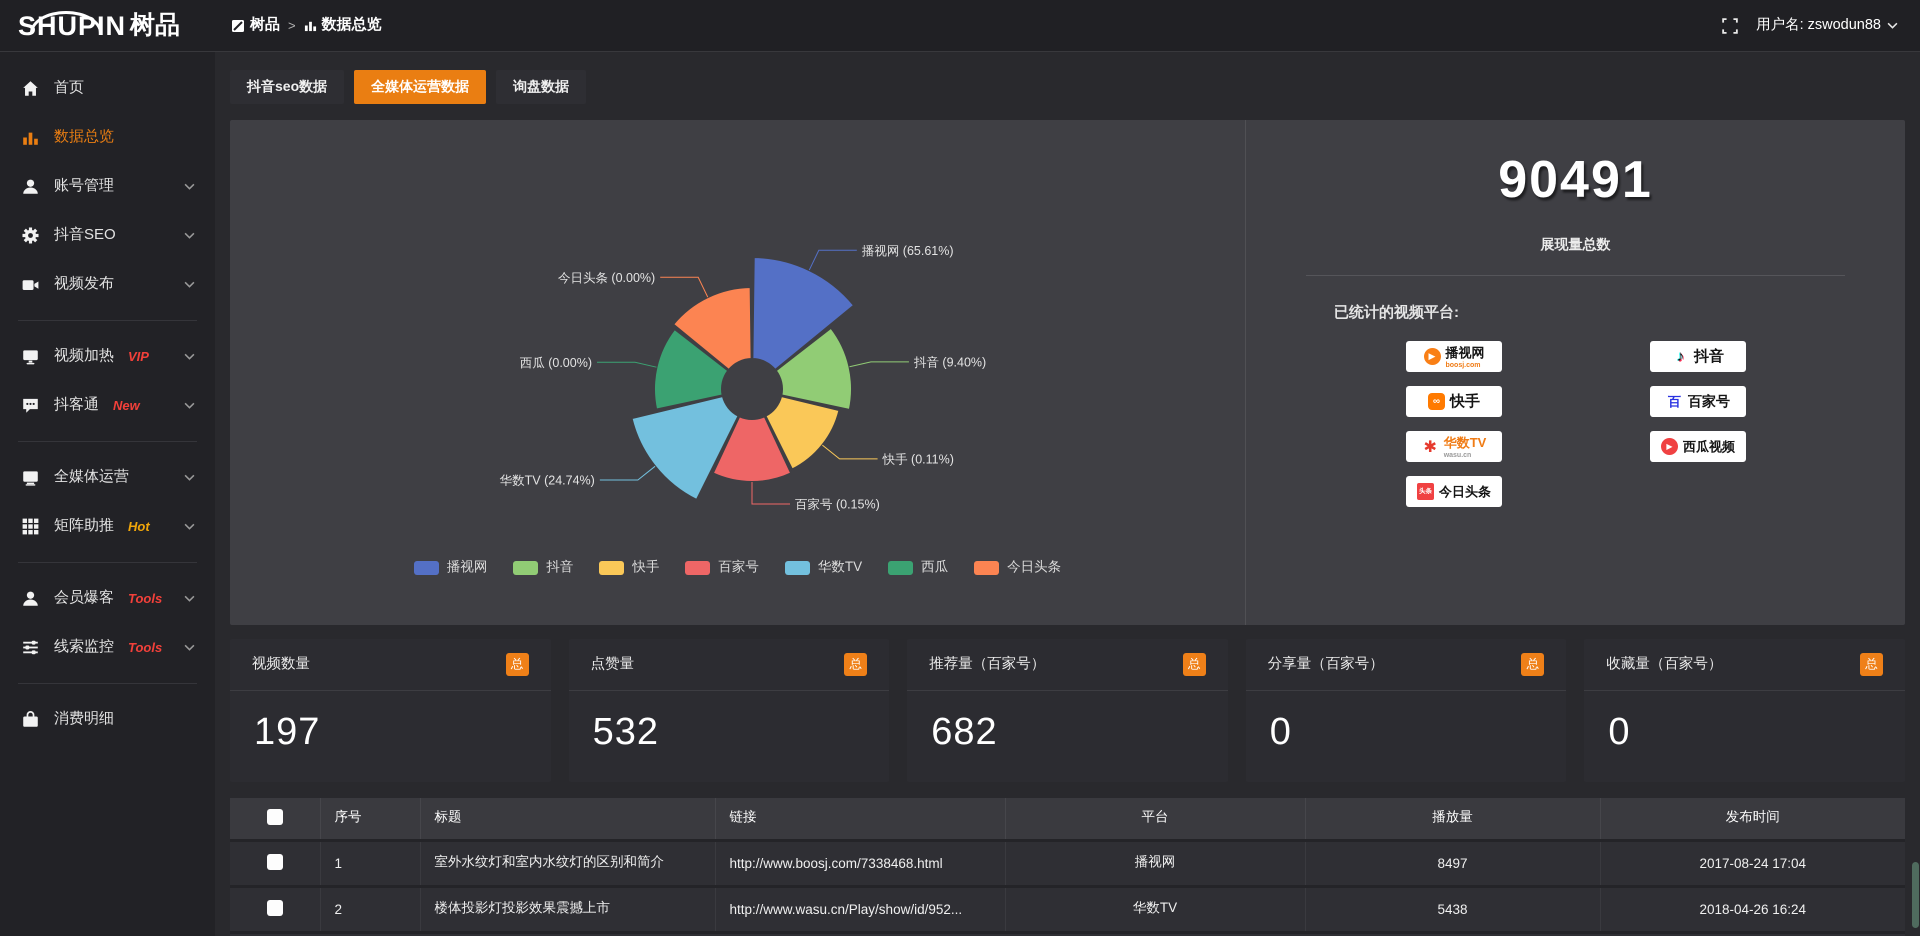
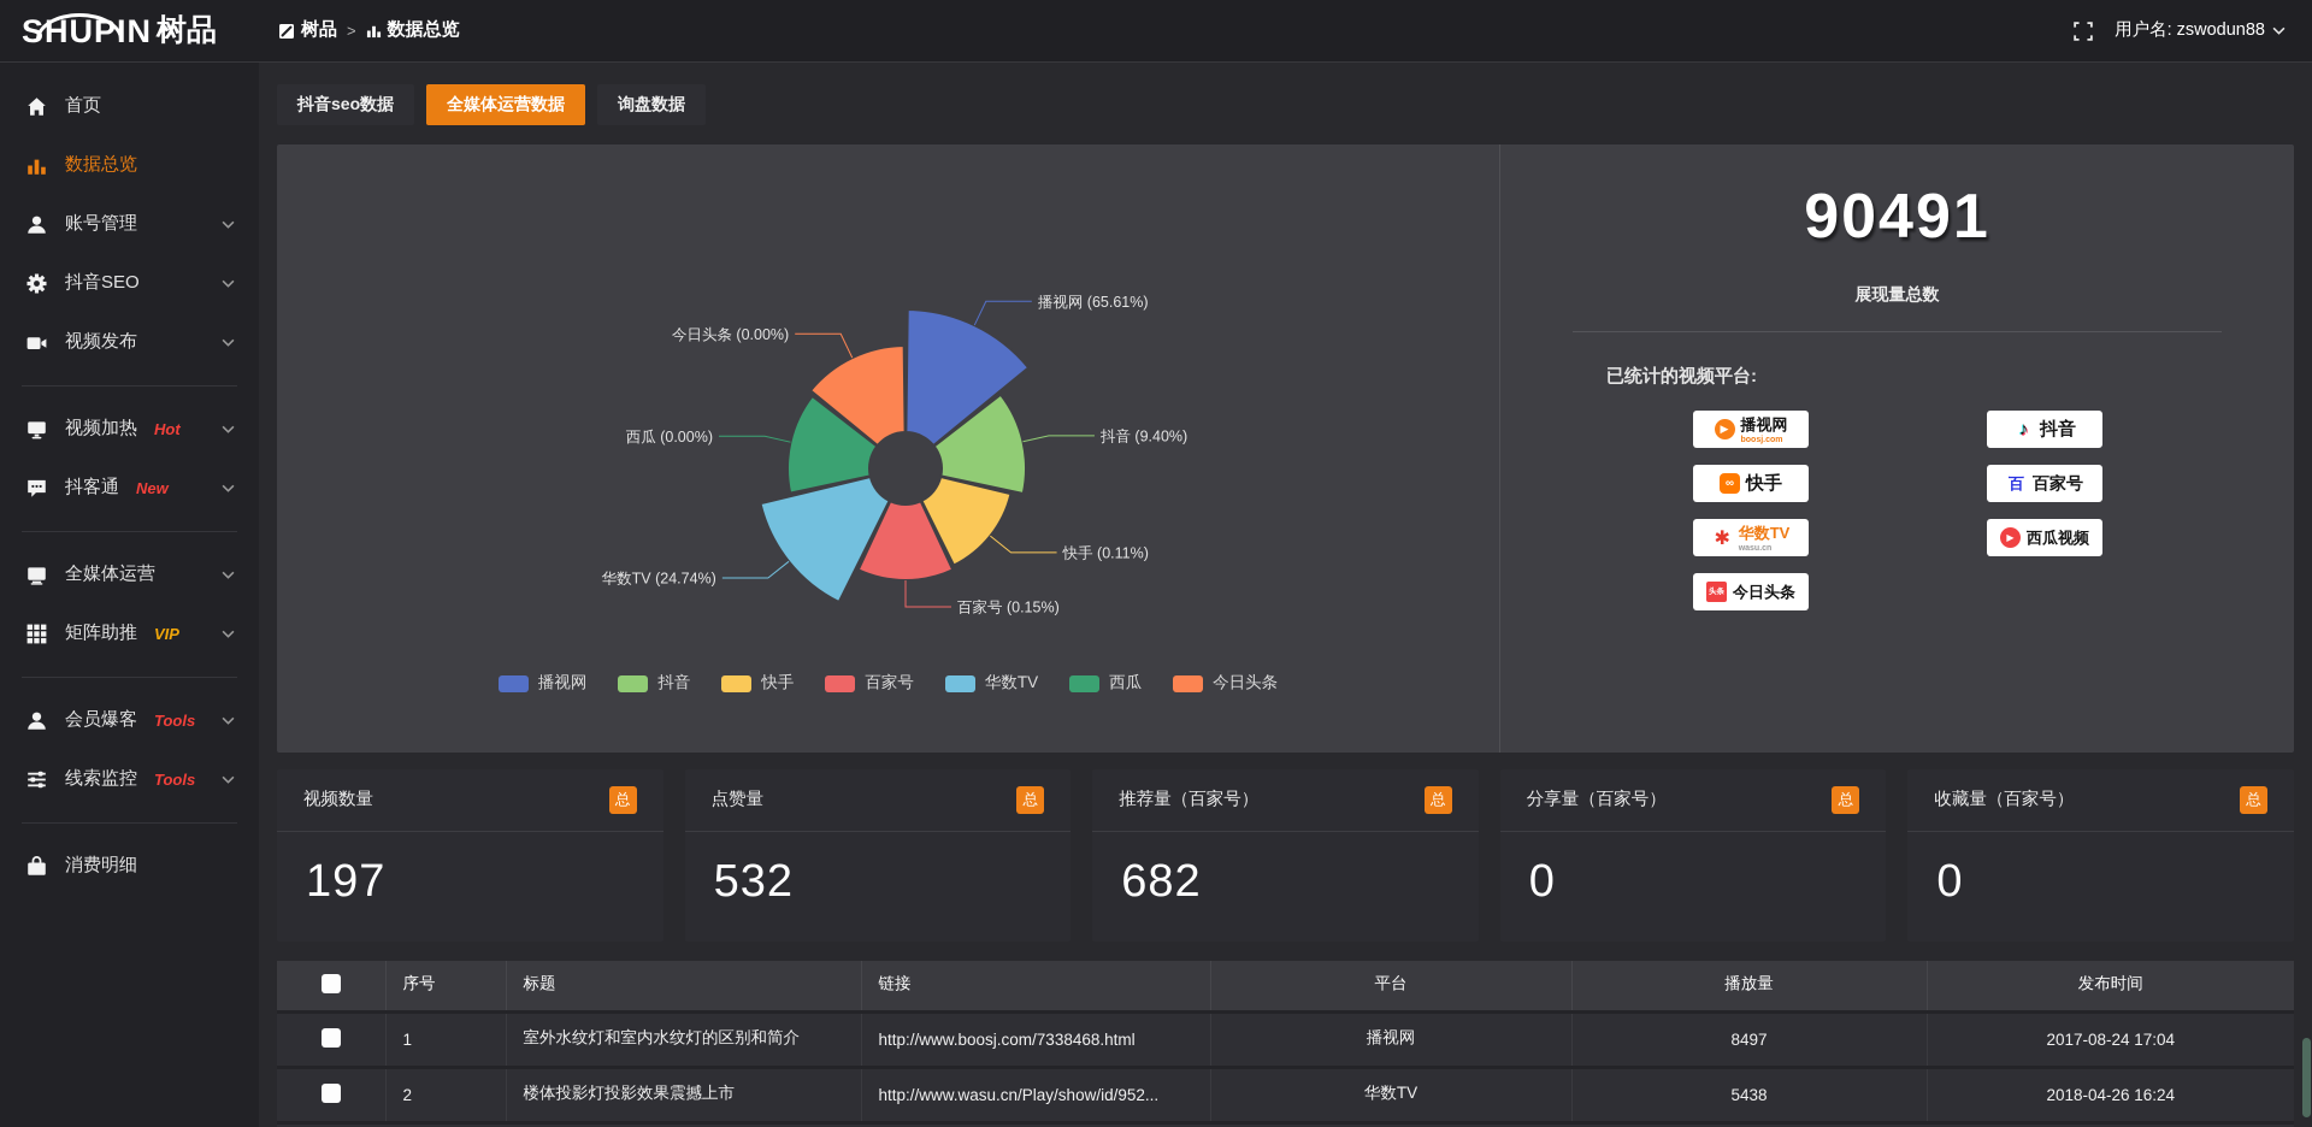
  SHUPIN
  树品
  树品
  >
  数据总览
  用户名: zswodun88
  首页
  数据总览
  账号管理
  抖音SEO
  视频发布
  视频加热
- VIP
+ Hot
  抖客通
  New
  全媒体运营
  矩阵助推
- Hot
+ VIP
  会员爆客
  Tools
  线索监控
  Tools
  消费明细
  抖音seo数据
  全媒体运营数据
  询盘数据
  播视网 (65.61%)
  抖音 (9.40%)
  快手 (0.11%)
  百家号 (0.15%)
  华数TV (24.74%)
  西瓜 (0.00%)
  今日头条 (0.00%)
  播视网
  抖音
  快手
  百家号
  华数TV
  西瓜
  今日头条
  90491
  展现量总数
  已统计的视频平台:
  ▶
  播视网
  ∞
  快手
  ✱
  华数TV
  今日头条
  ♪
  抖音
  百
  百家号
  ▶
  西瓜视频
  视频数量
  总
  197
  点赞量
  总
  532
  推荐量（百家号）
  总
  682
  分享量（百家号）
  总
  0
  收藏量（百家号）
  总
  0
  	序号	标题	链接	平台	播放量	发布时间
  	1	室外水纹灯和室内水纹灯的区别和简介	http://www.boosj.com/7338468.html	播视网	8497	2017-08-24 17:04
  	2	楼体投影灯投影效果震撼上市	http://www.wasu.cn/Play/show/id/952...	华数TV	5438	2018-04-26 16:24
